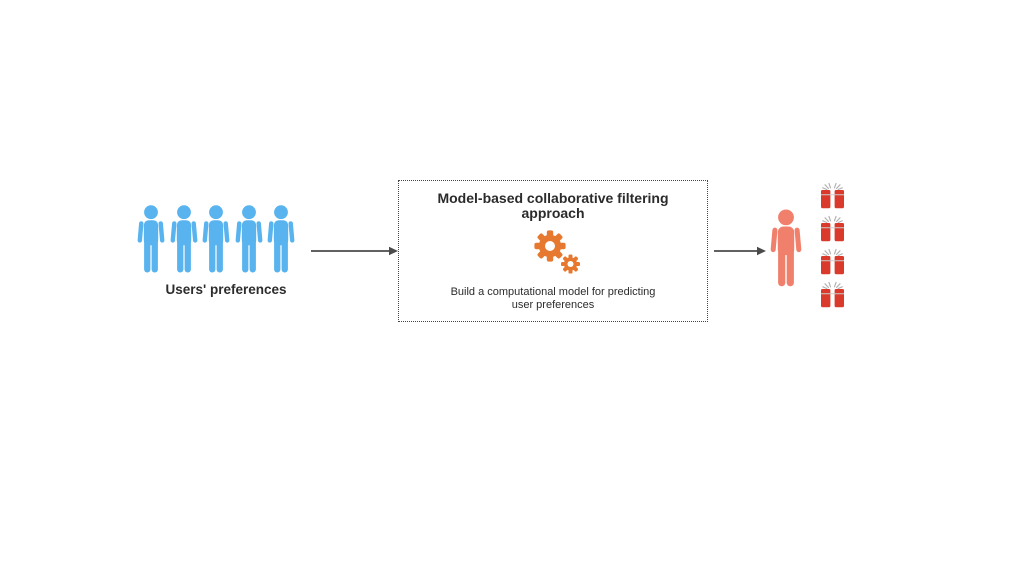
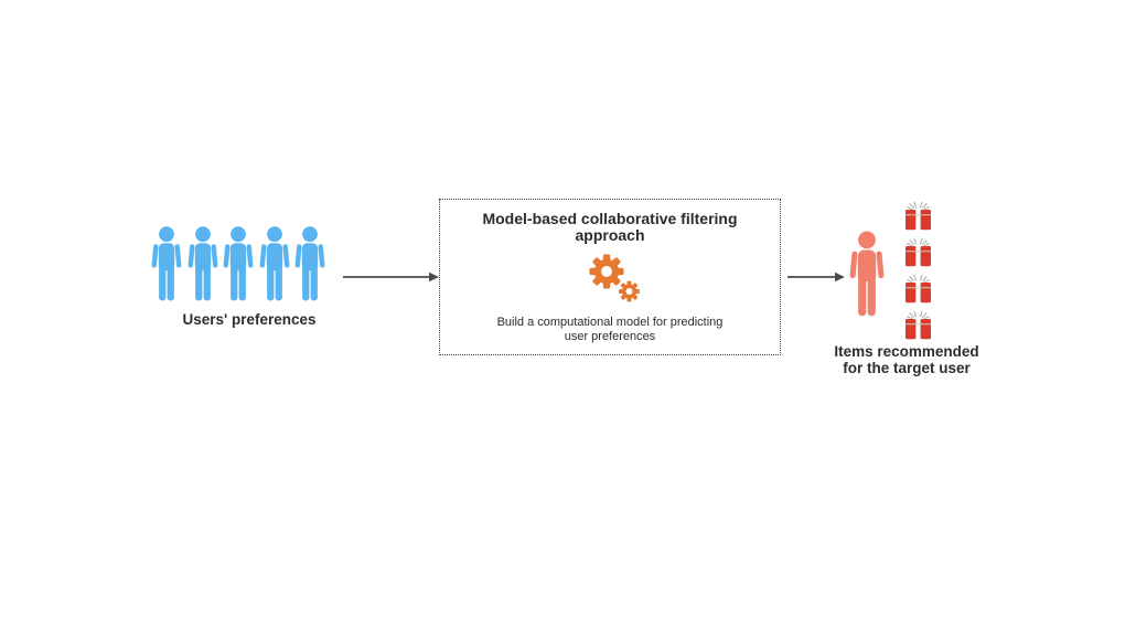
  Users' preferences
  Model-based collaborative filtering
  approach
  Build a computational model for predicting
  user preferences
+ Items recommended
+ for the target user
